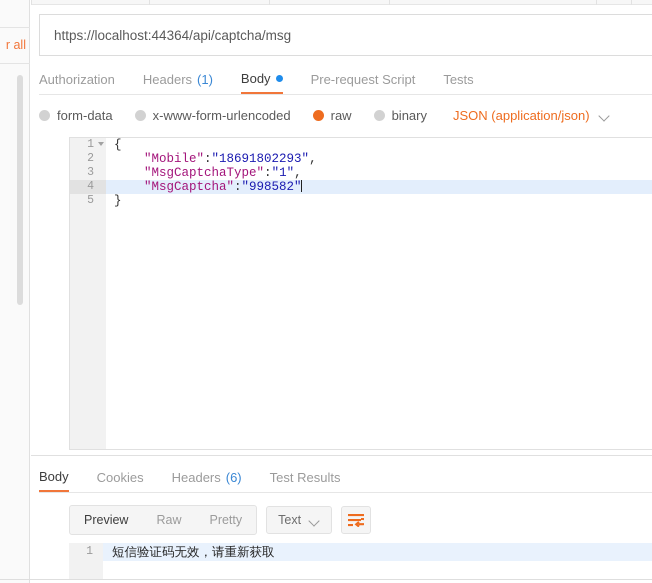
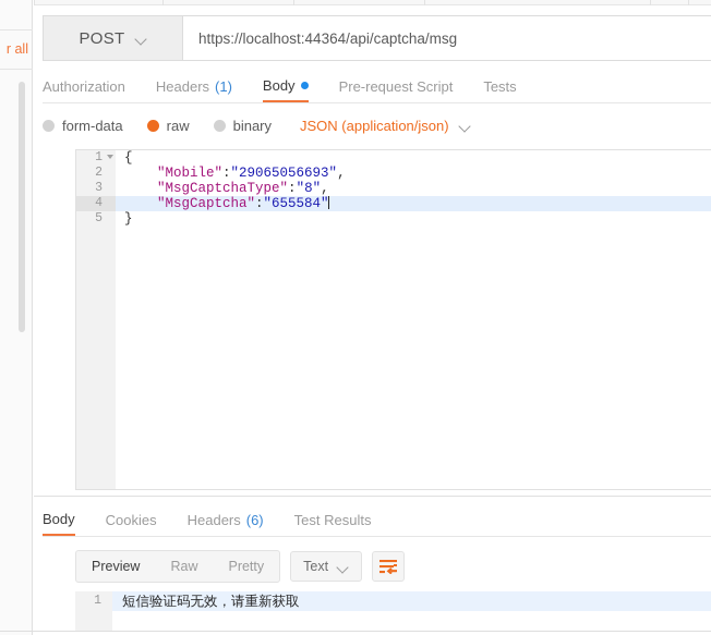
  r all
+ POST
  https://localhost:44364/api/captcha/msg
  Authorization
  Headers
  (1)
  Body
  Pre-request Script
  Tests
  form-data
- x-www-form-urlencoded
  raw
  binary
  JSON (application/json)
  1
  2
  3
  4
  5
  {
- "Mobile":"18691802293",
+ "Mobile":"29065056693",
- "MsgCaptchaType":"1",
+ "MsgCaptchaType":"8",
- "MsgCaptcha":"998582"
+ "MsgCaptcha":"655584"
  }
  Body
  Cookies
  Headers
  (6)
  Test Results
  Preview
  Raw
  Pretty
  Text
  1
  短信验证码无效，请重新获取
